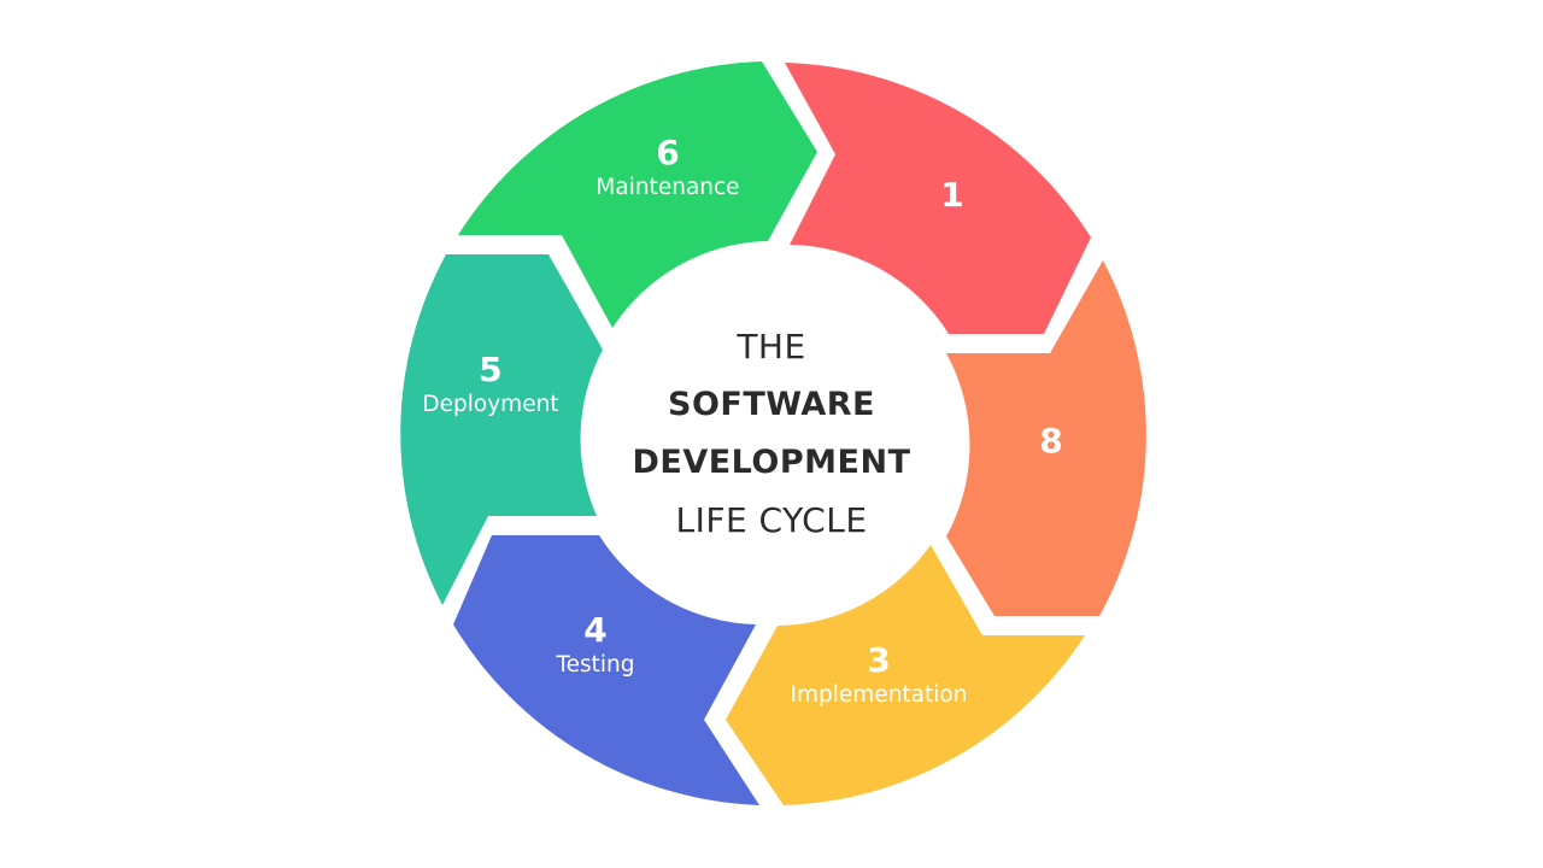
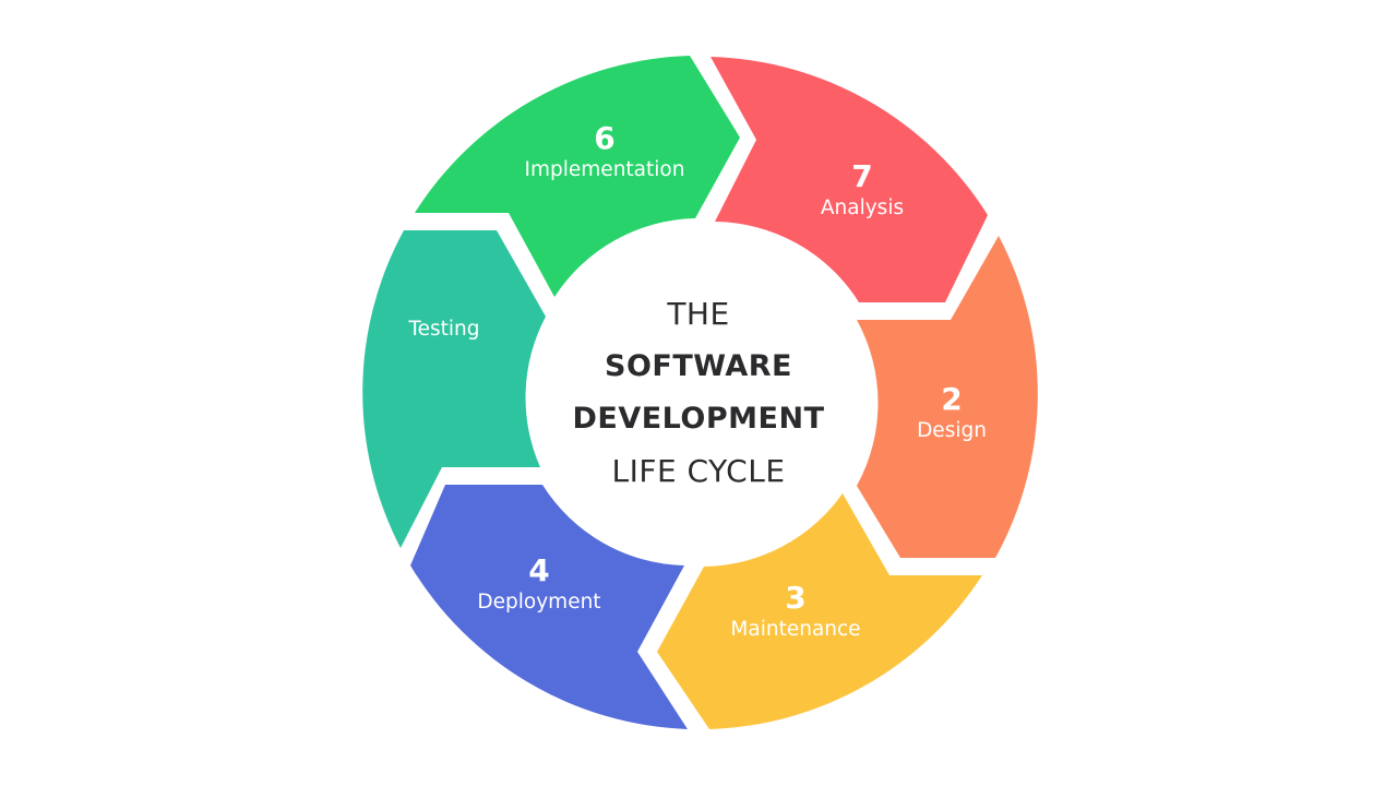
- 1
+ 7
+ Analysis
- 8
+ 2
+ Design
  3
- Implementation
+ Maintenance
  4
- Testing
+ Deployment
- 5
- Deployment
+ Testing
  6
- Maintenance
+ Implementation
  THE
  SOFTWARE
  DEVELOPMENT
  LIFE CYCLE
